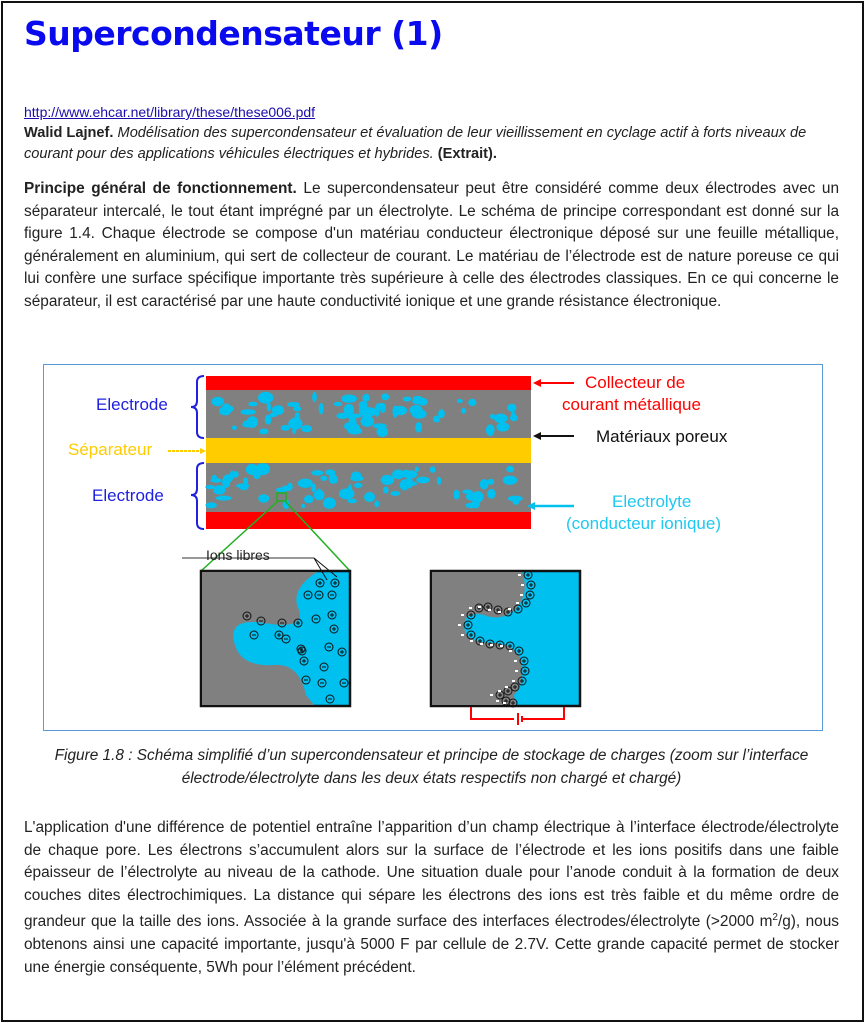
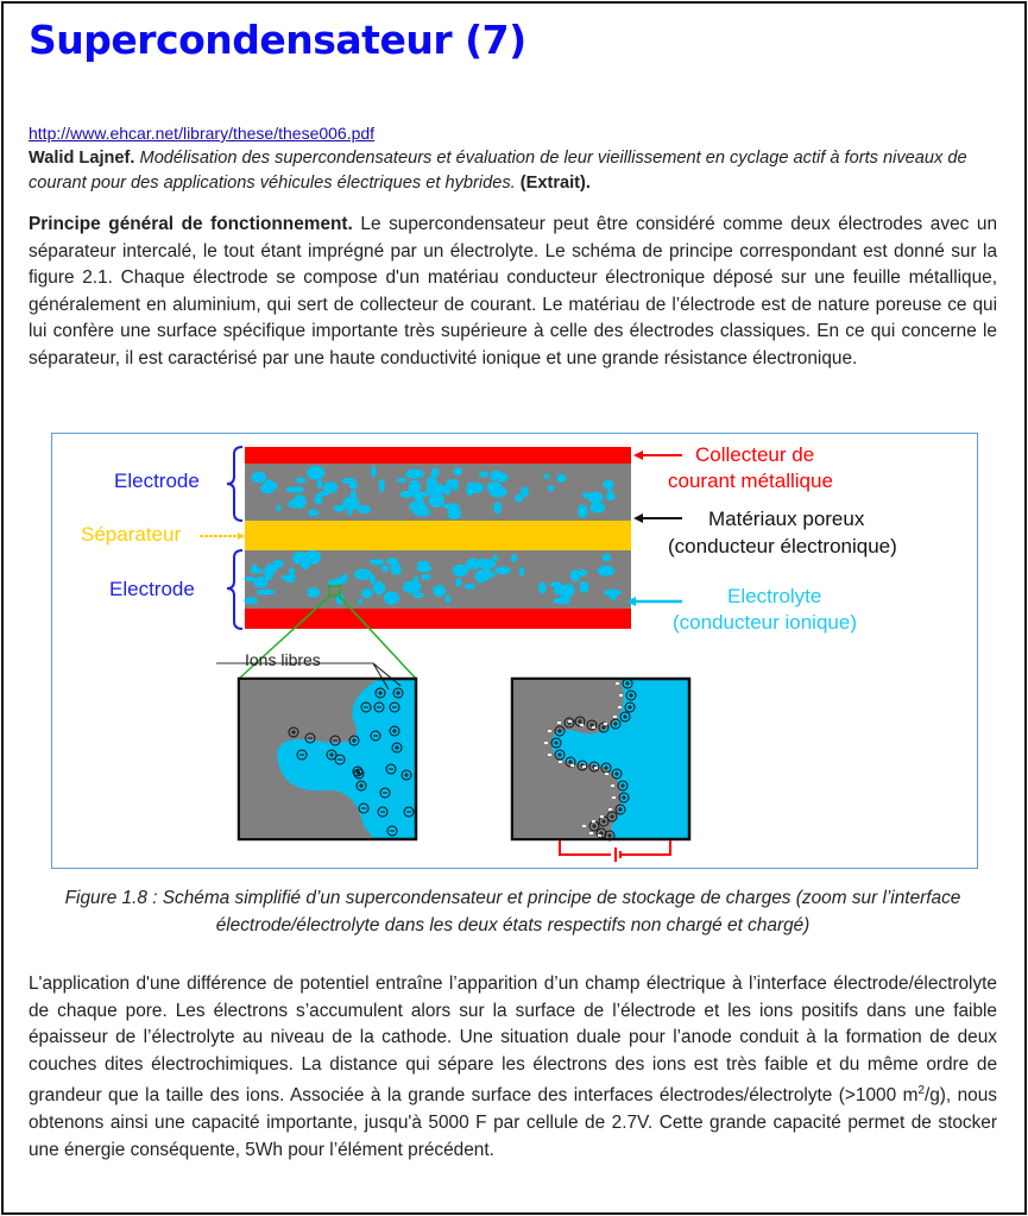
- Supercondensateur (1)
+ Supercondensateur (7)
  http://www.ehcar.net/library/these/these006.pdf
- Walid Lajnef. Modélisation des supercondensateur et évaluation de leur vieillissement en cyclage actif à forts niveaux de courant pour des applications véhicules électriques et hybrides. (Extrait).
+ Walid Lajnef. Modélisation des supercondensateurs et évaluation de leur vieillissement en cyclage actif à forts niveaux de courant pour des applications véhicules électriques et hybrides. (Extrait).
- Principe général de fonctionnement. Le supercondensateur peut être considéré comme deux électrodes avec un séparateur intercalé, le tout étant imprégné par un électrolyte. Le schéma de principe correspondant est donné sur la figure 1.4. Chaque électrode se compose d'un matériau conducteur électronique déposé sur une feuille métallique, généralement en aluminium, qui sert de collecteur de courant. Le matériau de l’électrode est de nature poreuse ce qui lui confère une surface spécifique importante très supérieure à celle des électrodes classiques. En ce qui concerne le séparateur, il est caractérisé par une haute conductivité ionique et une grande résistance électronique.
+ Principe général de fonctionnement. Le supercondensateur peut être considéré comme deux électrodes avec un séparateur intercalé, le tout étant imprégné par un électrolyte. Le schéma de principe correspondant est donné sur la figure 2.1. Chaque électrode se compose d'un matériau conducteur électronique déposé sur une feuille métallique, généralement en aluminium, qui sert de collecteur de courant. Le matériau de l’électrode est de nature poreuse ce qui lui confère une surface spécifique importante très supérieure à celle des électrodes classiques. En ce qui concerne le séparateur, il est caractérisé par une haute conductivité ionique et une grande résistance électronique.
  Electrode
  Séparateur
  Electrode
  Collecteur de
  courant métallique
  Matériaux poreux
+ (conducteur électronique)
  Electrolyte
  (conducteur ionique)
  Ions libres
  Figure 1.8 : Schéma simplifié d’un supercondensateur et principe de stockage de charges (zoom sur l’interface électrode/électrolyte dans les deux états respectifs non chargé et chargé)
- L'application d'une différence de potentiel entraîne l’apparition d’un champ électrique à l’interface électrode/électrolyte de chaque pore. Les électrons s’accumulent alors sur la surface de l’électrode et les ions positifs dans une faible épaisseur de l’électrolyte au niveau de la cathode. Une situation duale pour l’anode conduit à la formation de deux couches dites électrochimiques. La distance qui sépare les électrons des ions est très faible et du même ordre de grandeur que la taille des ions. Associée à la grande surface des interfaces électrodes/électrolyte (>2000 m2/g), nous obtenons ainsi une capacité importante, jusqu'à 5000 F par cellule de 2.7V. Cette grande capacité permet de stocker une énergie conséquente, 5Wh pour l’élément précédent.
+ L'application d'une différence de potentiel entraîne l’apparition d’un champ électrique à l’interface électrode/électrolyte de chaque pore. Les électrons s’accumulent alors sur la surface de l’électrode et les ions positifs dans une faible épaisseur de l’électrolyte au niveau de la cathode. Une situation duale pour l’anode conduit à la formation de deux couches dites électrochimiques. La distance qui sépare les électrons des ions est très faible et du même ordre de grandeur que la taille des ions. Associée à la grande surface des interfaces électrodes/électrolyte (>1000 m2/g), nous obtenons ainsi une capacité importante, jusqu'à 5000 F par cellule de 2.7V. Cette grande capacité permet de stocker une énergie conséquente, 5Wh pour l’élément précédent.
